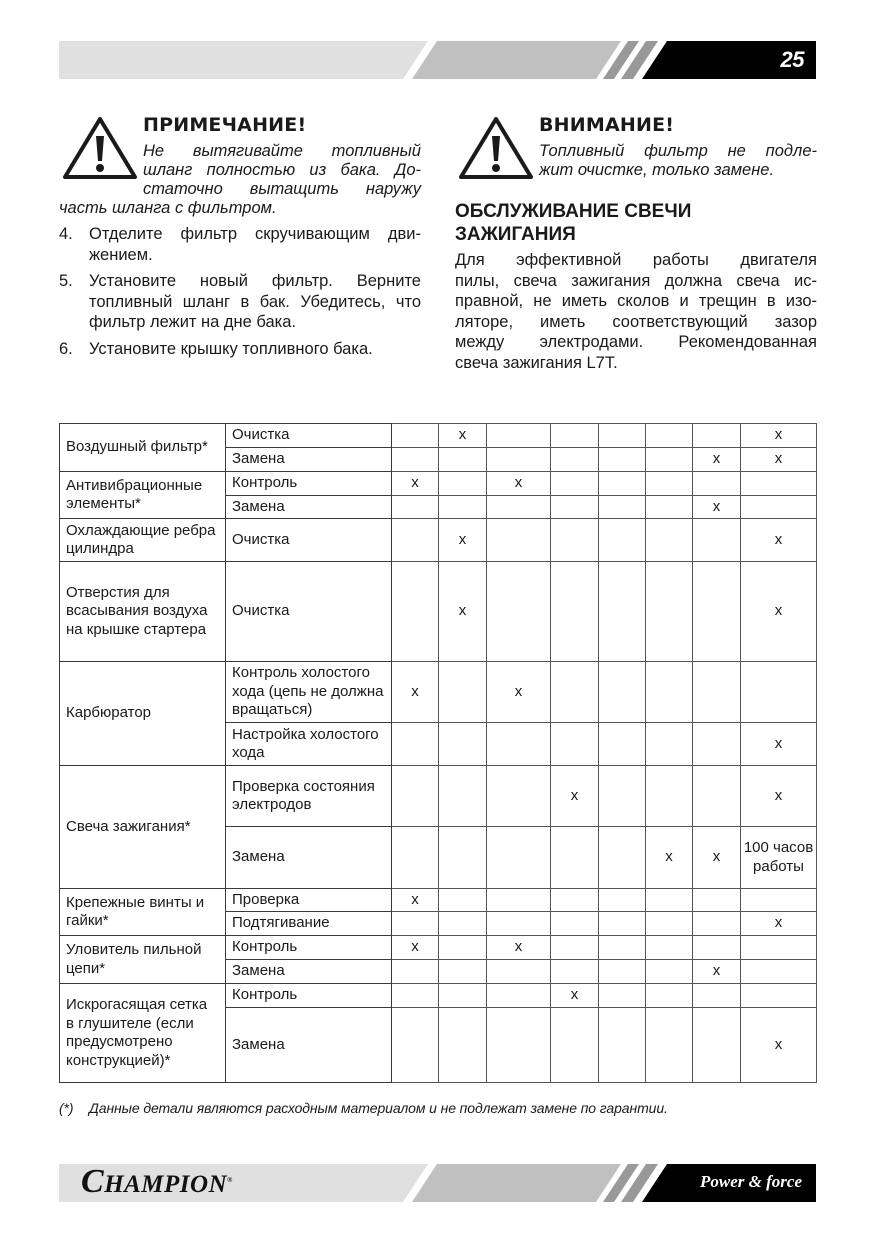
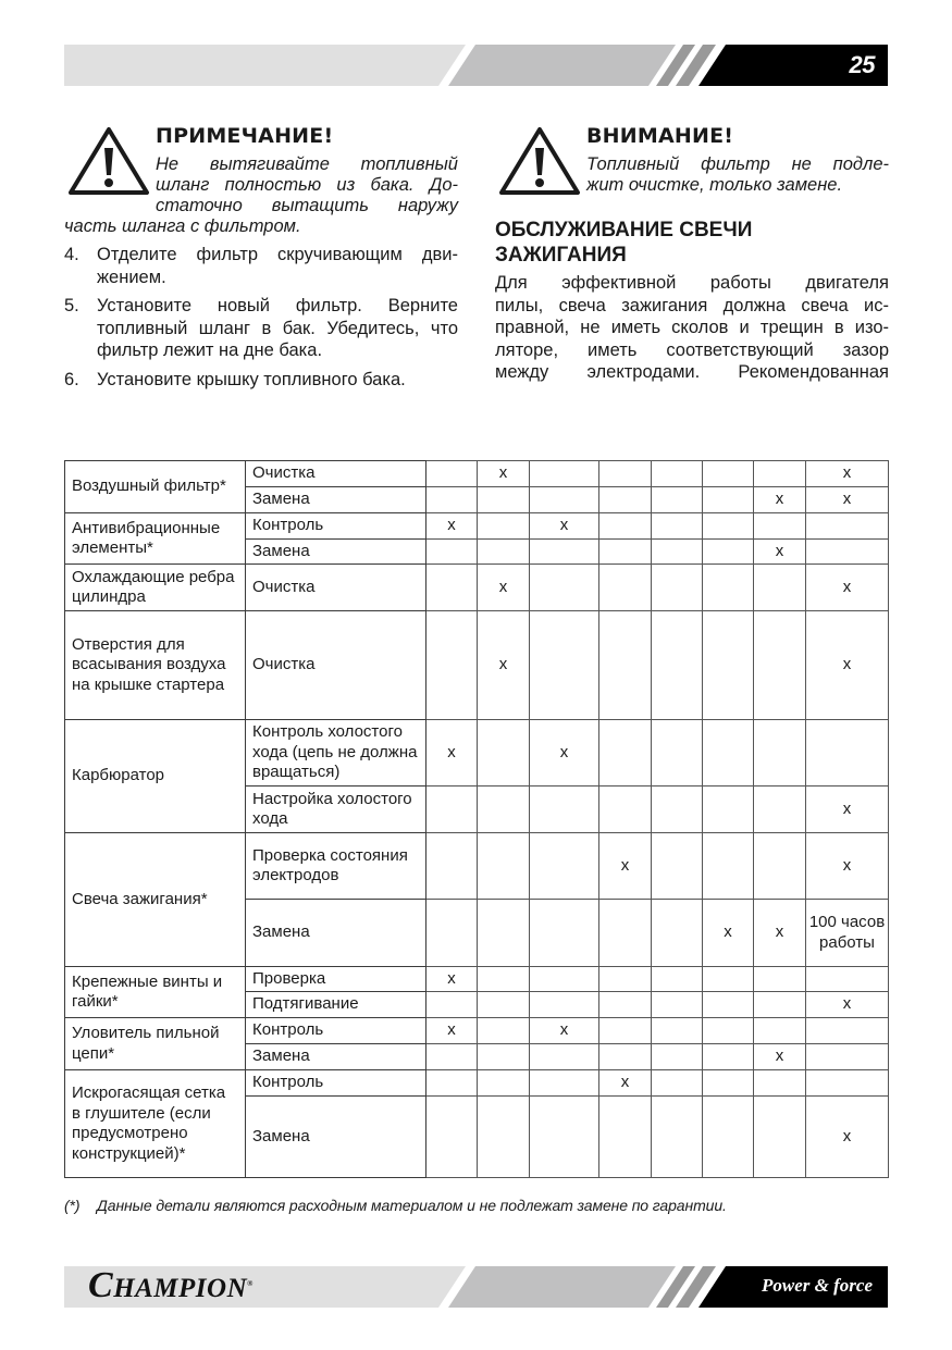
  25
  ПРИМЕЧАНИЕ!
  Не вытягивайте топливный
  шланг полностью из бака. До-
  статочно вытащить наружу
  часть шланга с фильтром.
  4.
  Отделите фильтр скручивающим дви-жением.
  5.
  Установите новый фильтр. Верните топливный шланг в бак. Убедитесь, что фильтр лежит на дне бака.
  6.
  Установите крышку топливного бака.
  ВНИМАНИЕ!
  Топливный фильтр не подле-
  жит очистке, только замене.
  ОБСЛУЖИВАНИЕ СВЕЧИ
  ЗАЖИГАНИЯ
  Для эффективной работы двигателя
  пилы, свеча зажигания должна свеча ис-
  правной, не иметь сколов и трещин в изо-
  ляторе, иметь соответствующий зазор
  между электродами. Рекомендованная
- свеча зажигания L7T.
  Воздушный фильтр*	Очистка		x						x
  Замена							x	x
  Антивибрационные элементы*	Контроль	x		x
  Замена							x
  Охлаждающие ребра цилиндра	Очистка		x						x
  Отверстия для всасывания воздуха на крышке стартера	Очистка		x						x
  Карбюратор	Контроль холостого хода (цепь не должна вращаться)	x		x
  Настройка холостого хода								x
  Свеча зажигания*	Проверка состояния электродов				x				x
  Замена						x	x	100 часов работы
  Крепежные винты и гайки*	Проверка	x
  Подтягивание								x
  Уловитель пильной цепи*	Контроль	x		x
  Замена							x
  Искрогасящая сетка в глушителе (если предусмотрено конструкцией)*	Контроль				x
  Замена								x
  (*) Данные детали являются расходным материалом и не подлежат замене по гарантии.
  CHAMPION®
  Power & force
